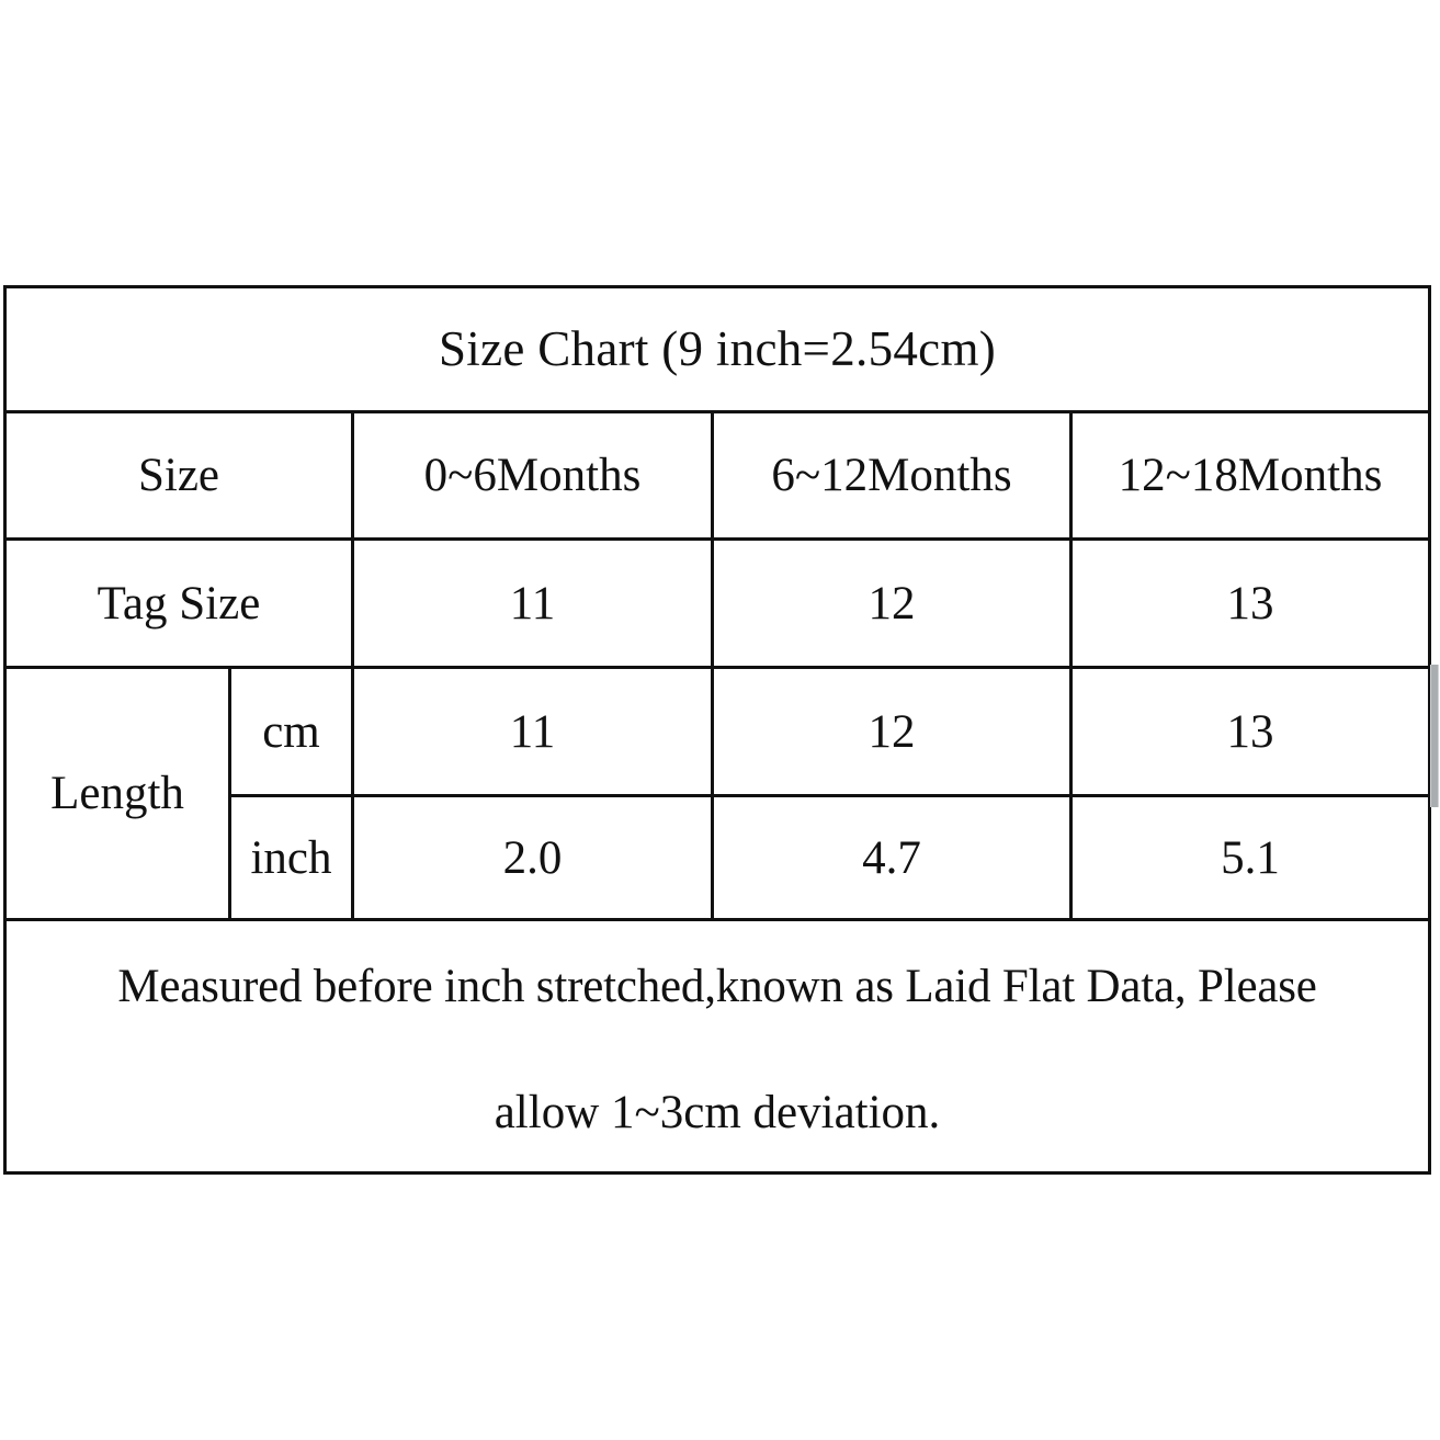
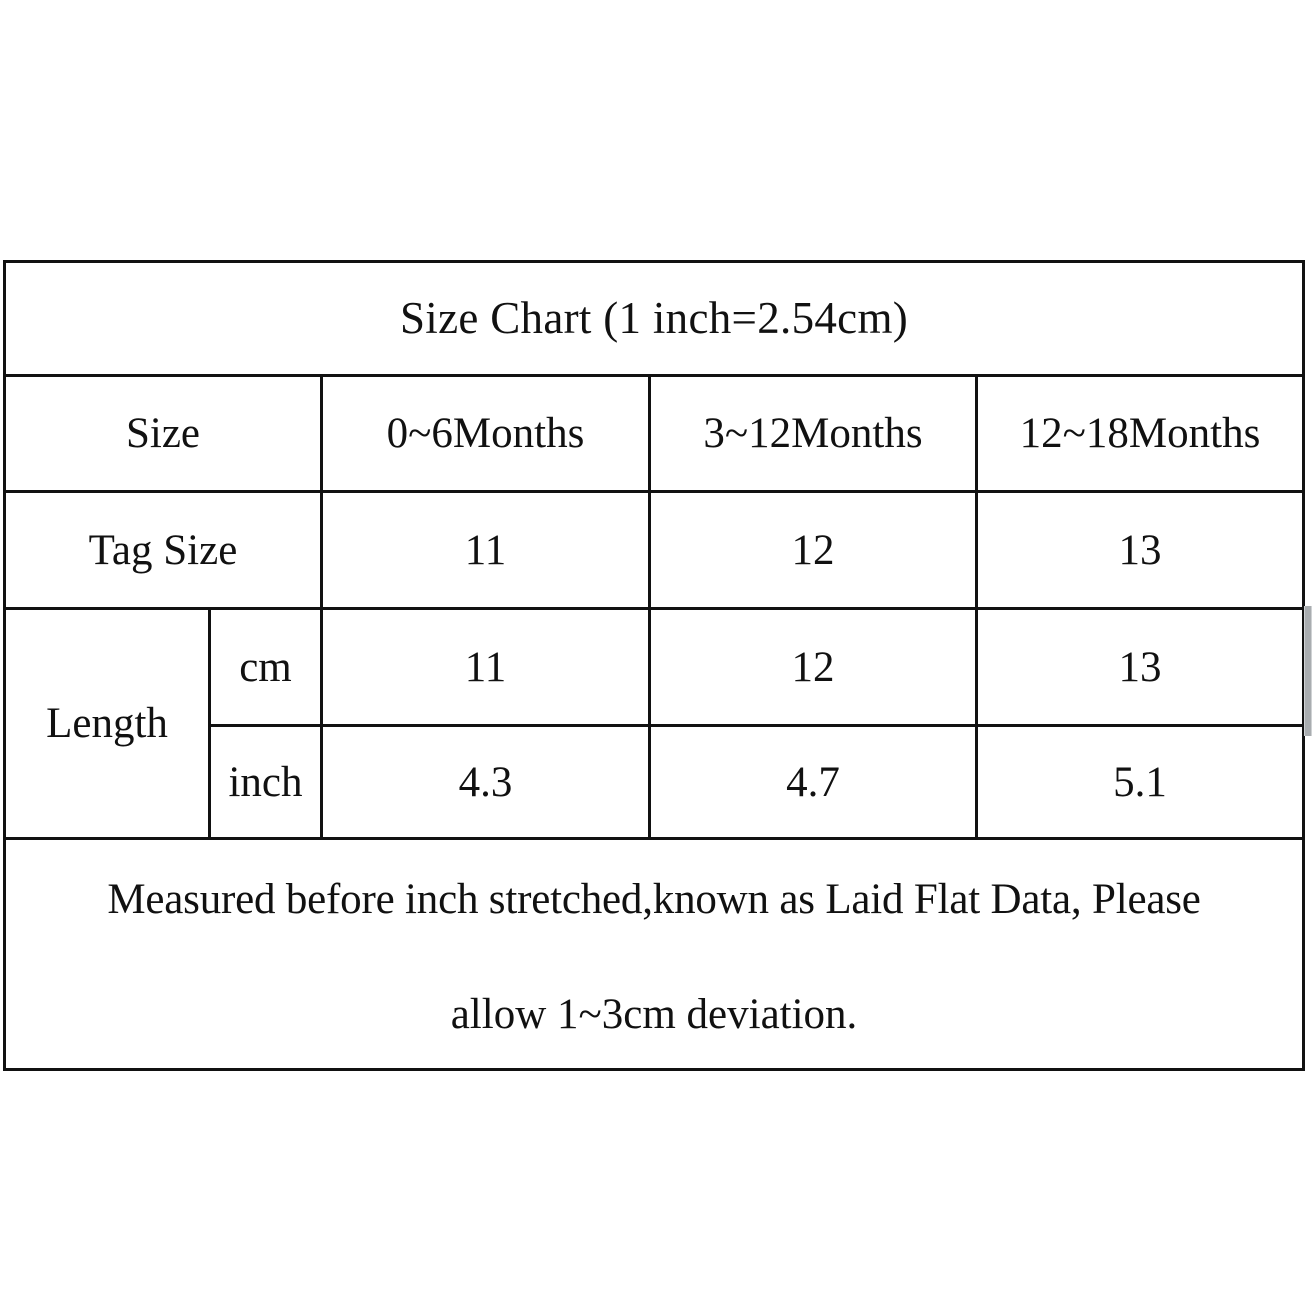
- Size Chart (9 inch=2.54cm)
+ Size Chart (1 inch=2.54cm)
- Size	0~6Months	6~12Months	12~18Months
+ Size	0~6Months	3~12Months	12~18Months
  Tag Size	11	12	13
  Length	cm	11	12	13
- inch	2.0	4.7	5.1
+ inch	4.3	4.7	5.1
  Measured before inch stretched,known as Laid Flat Data, Please allow 1~3cm deviation.
